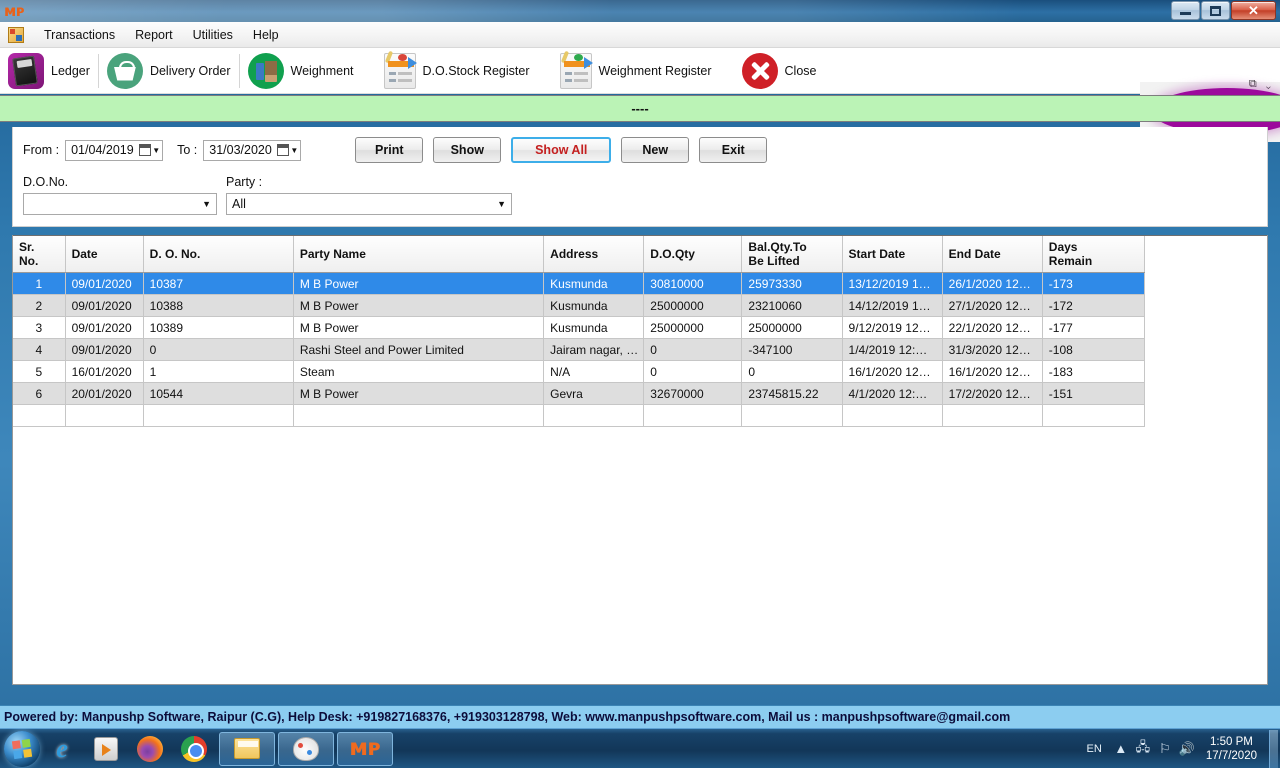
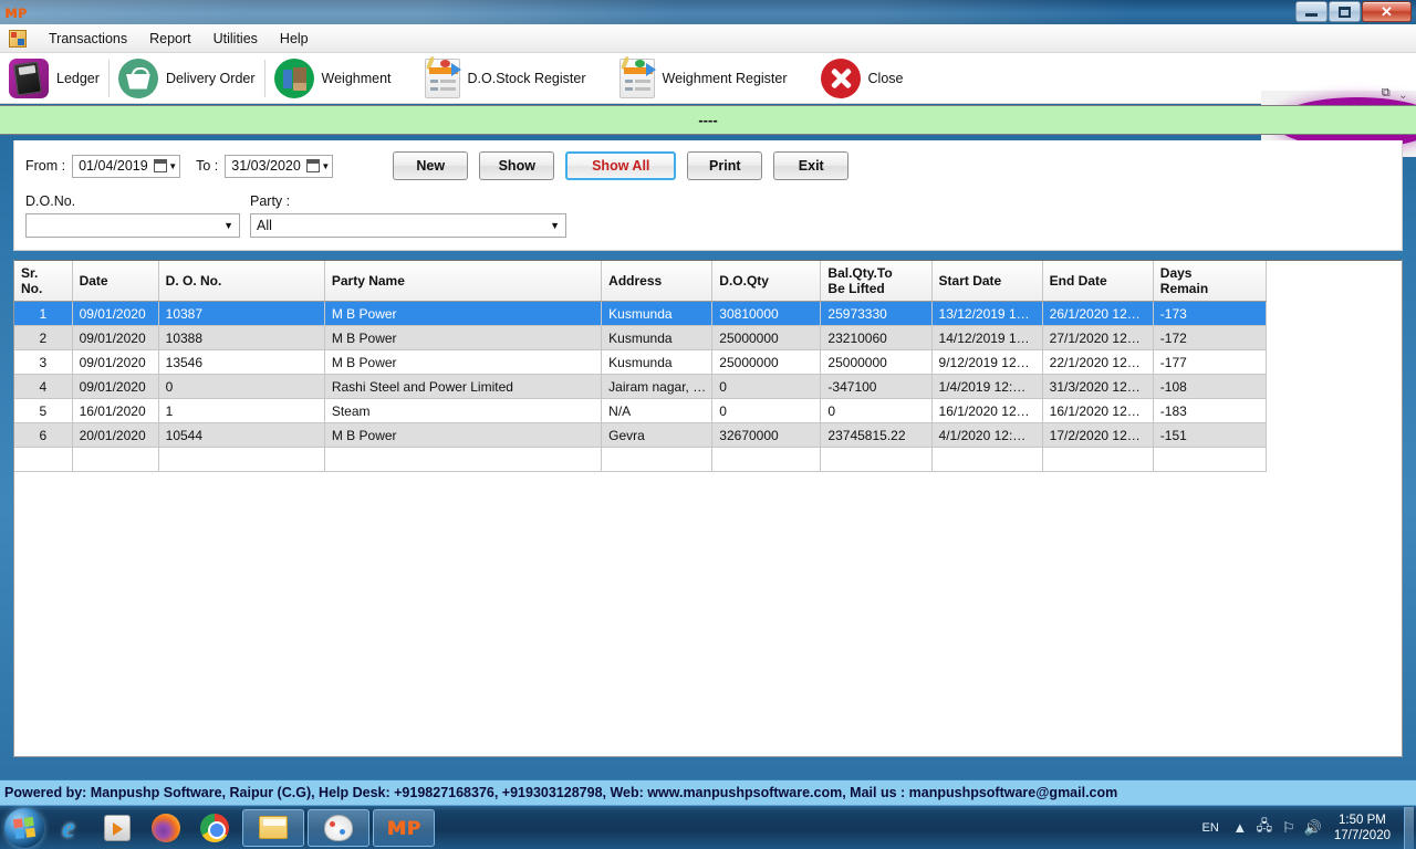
  ᴍᴩ
  ✕
  Transactions
  Report
  Utilities
  Help
  Ledger
  Delivery Order
  Weighment
  D.O.Stock Register
  Weighment Register
  Close
  ⧉ ⌄
  ----
  From :
  01/04/2019
  ▼
  To :
  31/03/2020
  ▼
- Print
+ New
  Show
  Show All
- New
+ Print
  Exit
  D.O.No.
  ▼
  Party :
  All
  ▼
  Sr.No.	Date	D. O. No.	Party Name	Address	D.O.Qty	Bal.Qty.ToBe Lifted	Start Date	End Date	DaysRemain
  1	09/01/2020	10387	M B Power	Kusmunda	30810000	25973330	13/12/2019 1…	26/1/2020 12…	-173
  2	09/01/2020	10388	M B Power	Kusmunda	25000000	23210060	14/12/2019 1…	27/1/2020 12…	-172
- 3	09/01/2020	10389	M B Power	Kusmunda	25000000	25000000	9/12/2019 12…	22/1/2020 12…	-177
+ 3	09/01/2020	13546	M B Power	Kusmunda	25000000	25000000	9/12/2019 12…	22/1/2020 12…	-177
  4	09/01/2020	0	Rashi Steel and Power Limited	Jairam nagar, …	0	-347100	1/4/2019 12:…	31/3/2020 12…	-108
  5	16/01/2020	1	Steam	N/A	0	0	16/1/2020 12…	16/1/2020 12…	-183
  6	20/01/2020	10544	M B Power	Gevra	32670000	23745815.22	4/1/2020 12:…	17/2/2020 12…	-151
  Powered by: Manpushp Software, Raipur (C.G), Help Desk: +919827168376, +919303128798, Web: www.manpushpsoftware.com, Mail us : manpushpsoftware@gmail.com
  e
  ᴍᴩ
  EN
  ▲
  🖧
  ⚐
  🔊
  1:50 PM
  17/7/2020
